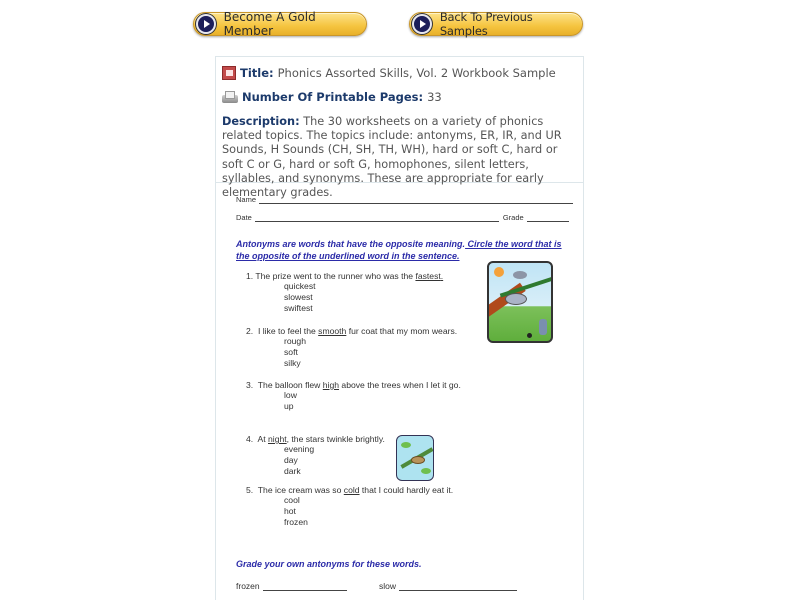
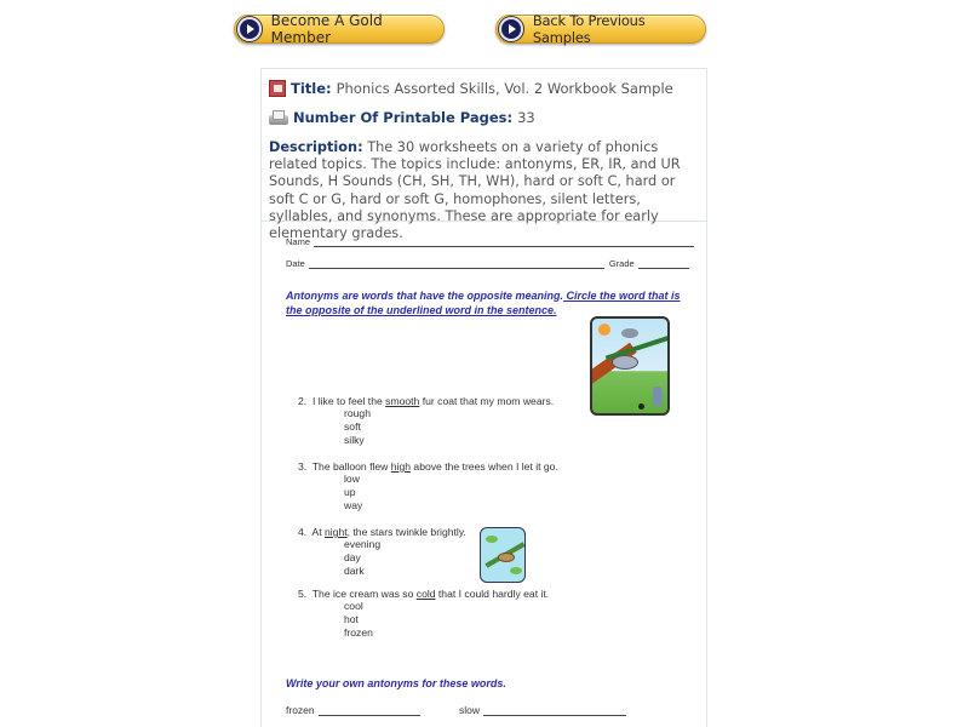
  Become A Gold Member
  Back To Previous Samples
  Title:
  Phonics Assorted Skills, Vol. 2 Workbook Sample
  Number Of Printable Pages:
  33
  Description: The 30 worksheets on a variety of phonics related topics. The topics include: antonyms, ER, IR, and UR Sounds, H Sounds (CH, SH, TH, WH), hard or soft C, hard or soft C or G, hard or soft G, homophones, silent letters, syllables, and synonyms. These are appropriate for early elementary grades.
  Name
  Date
  Grade
  Antonyms are words that have the opposite meaning. Circle the word that is the opposite of the underlined word in the sentence.
- 1. The prize went to the runner who was the fastest.
- quickest
- slowest
- swiftest
  2. I like to feel the smooth fur coat that my mom wears.
  rough
  soft
  silky
  3. The balloon flew high above the trees when I let it go.
  low
  up
+ way
  4. At night, the stars twinkle brightly.
  evening
  day
  dark
  5. The ice cream was so cold that I could hardly eat it.
  cool
  hot
  frozen
- Grade your own antonyms for these words.
+ Write your own antonyms for these words.
  frozen
  slow
